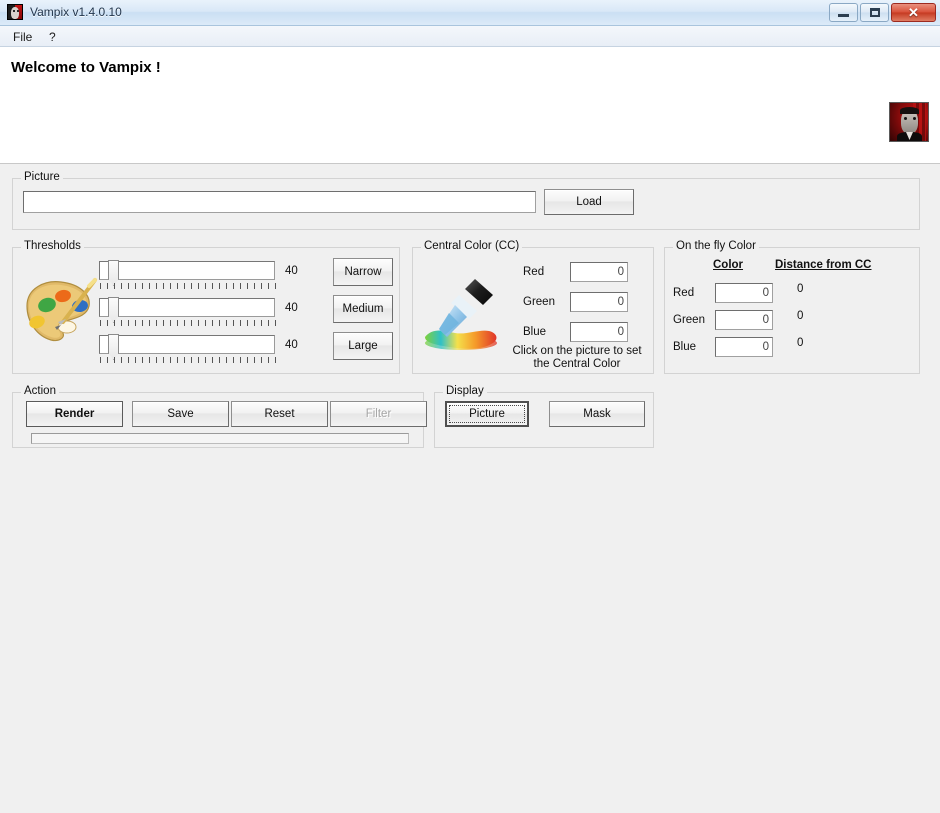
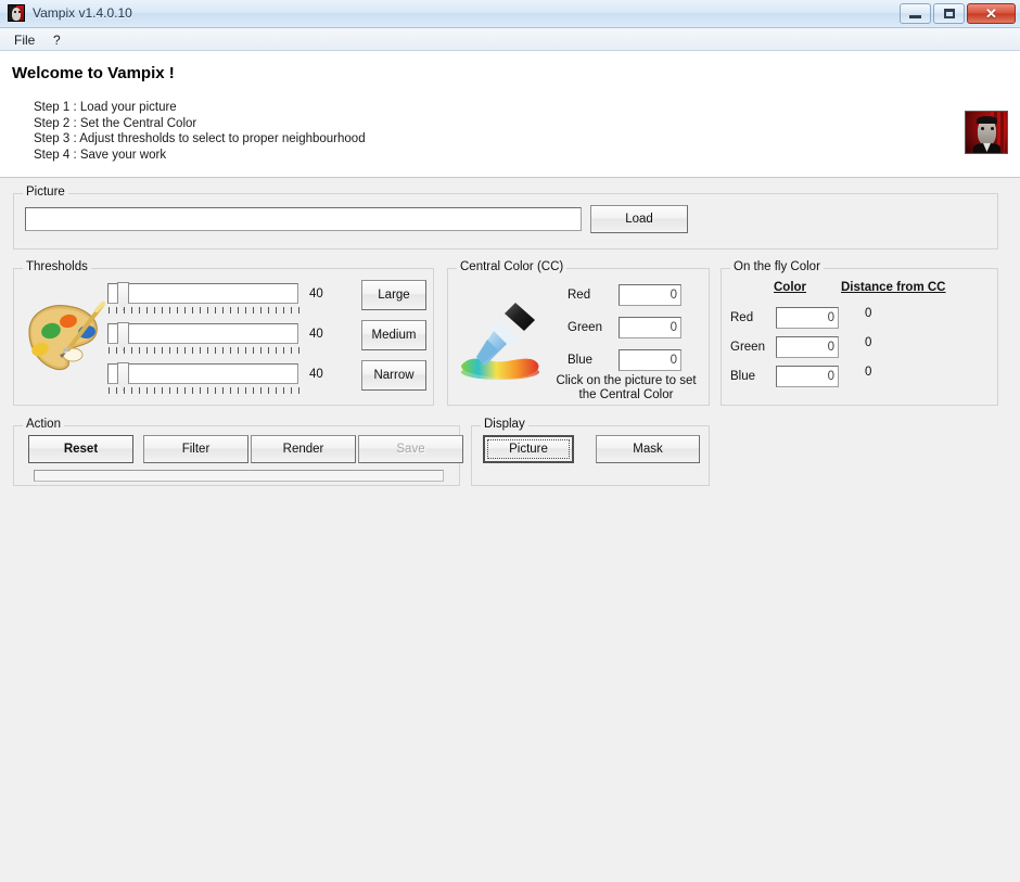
  Vampix v1.4.0.10
  ✕
  File
  ?
  Welcome to Vampix !
+ Step 1 : Load your picture
+ Step 2 : Set the Central Color
+ Step 3 : Adjust thresholds to select to proper neighbourhood
+ Step 4 : Save your work
  Picture
  Load
  Thresholds
  40
  40
  40
- Narrow
+ Large
  Medium
- Large
+ Narrow
  Central Color (CC)
  Red
  0
  Green
  0
  Blue
  0
  Click on the picture to set
  the Central Color
  On the fly Color
  Color
  Distance from CC
  Red
  0
  0
  Green
  0
  0
  Blue
  0
  0
  Action
- Render
+ Reset
- Save
+ Filter
- Reset
+ Render
- Filter
+ Save
  Display
  Picture
  Mask
